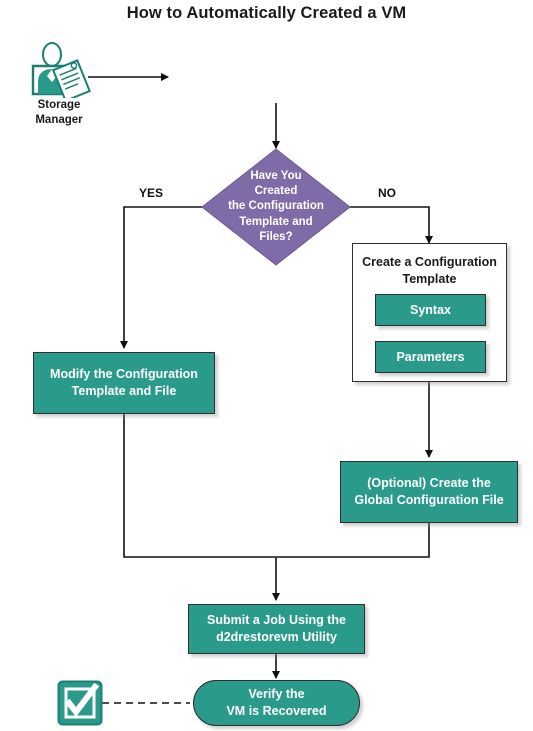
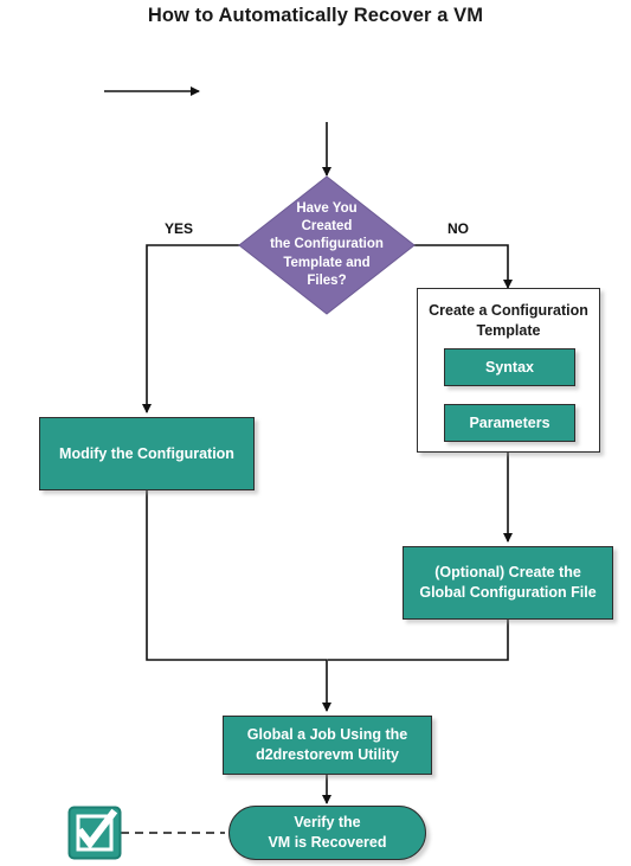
- How to Automatically Created a VM
+ How to Automatically Recover a VM
- Storage
- Manager
  Have You
  Created
  the Configuration
  Template and
  Files?
  YES
  NO
  Create a Configuration
  Template
  Syntax
  Parameters
  Modify the Configuration
- Template and File
  (Optional) Create the
  Global Configuration File
- Submit a Job Using the
+ Global a Job Using the
  d2drestorevm Utility
  Verify the
  VM is Recovered
